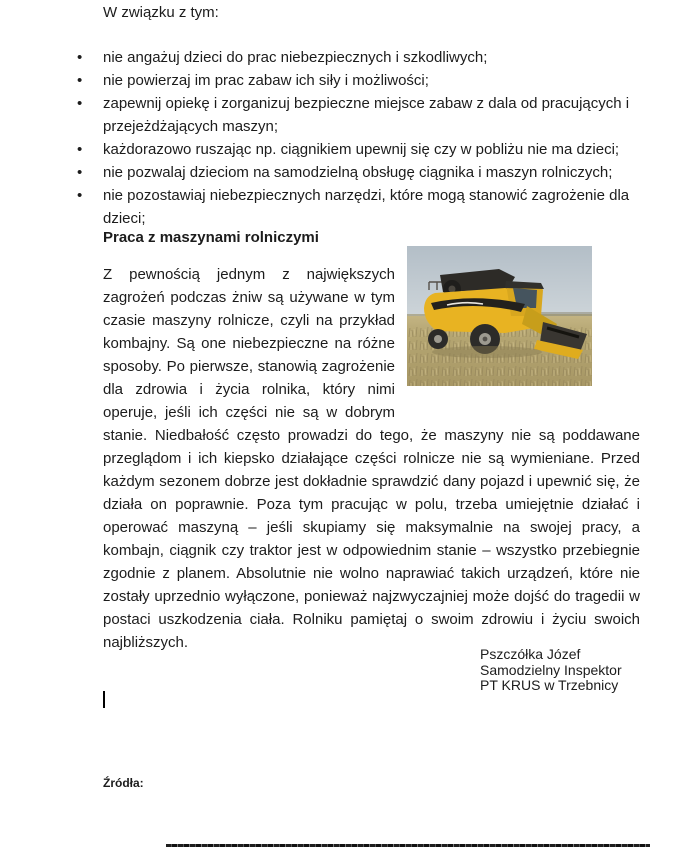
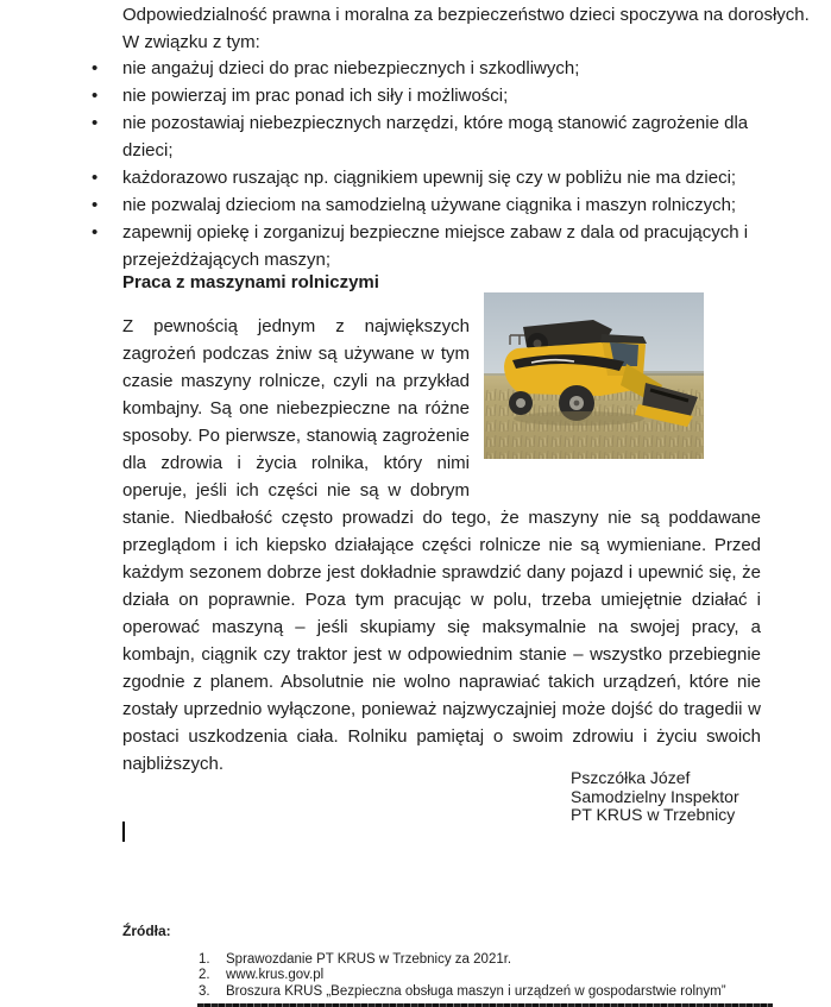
+ Odpowiedzialność prawna i moralna za bezpieczeństwo dzieci spoczywa na dorosłych.
  W związku z tym:
  •
  nie angażuj dzieci do prac niebezpiecznych i szkodliwych;
  •
- nie powierzaj im prac zabaw ich siły i możliwości;
+ nie powierzaj im prac ponad ich siły i możliwości;
  •
- zapewnij opiekę i zorganizuj bezpieczne miejsce zabaw z dala od pracujących i przejeżdżających maszyn;
+ nie pozostawiaj niebezpiecznych narzędzi, które mogą stanowić zagrożenie dla dzieci;
  •
  każdorazowo ruszając np. ciągnikiem upewnij się czy w pobliżu nie ma dzieci;
  •
- nie pozwalaj dzieciom na samodzielną obsługę ciągnika i maszyn rolniczych;
+ nie pozwalaj dzieciom na samodzielną używane ciągnika i maszyn rolniczych;
  •
- nie pozostawiaj niebezpiecznych narzędzi, które mogą stanowić zagrożenie dla dzieci;
+ zapewnij opiekę i zorganizuj bezpieczne miejsce zabaw z dala od pracujących i przejeżdżających maszyn;
  Praca z maszynami rolniczymi
  Z pewnością jednym z największych zagrożeń podczas żniw są używane w tym czasie maszyny rolnicze, czyli na przykład kombajny. Są one niebezpieczne na różne sposoby. Po pierwsze, stanowią zagrożenie dla zdrowia i życia rolnika, który nimi operuje, jeśli ich części nie są w dobrym stanie. Niedbałość często prowadzi do tego, że maszyny nie są poddawane przeglądom i ich kiepsko działające części rolnicze nie są wymieniane. Przed każdym sezonem dobrze jest dokładnie sprawdzić dany pojazd i upewnić się, że działa on poprawnie. Poza tym pracując w polu, trzeba umiejętnie działać i operować maszyną – jeśli skupiamy się maksymalnie na swojej pracy, a kombajn, ciągnik czy traktor jest w odpowiednim stanie – wszystko przebiegnie zgodnie z planem. Absolutnie nie wolno naprawiać takich urządzeń, które nie zostały uprzednio wyłączone, ponieważ najzwyczajniej może dojść do tragedii w postaci uszkodzenia ciała. Rolniku pamiętaj o swoim zdrowiu i życiu swoich najbliższych.
  Pszczółka Józef
  Samodzielny Inspektor
  PT KRUS w Trzebnicy
  Źródła:
+ 1. Sprawozdanie PT KRUS w Trzebnicy za 2021r.
+ 2. www.krus.gov.pl
+ 3. Broszura KRUS „Bezpieczna obsługa maszyn i urządzeń w gospodarstwie rolnym”
